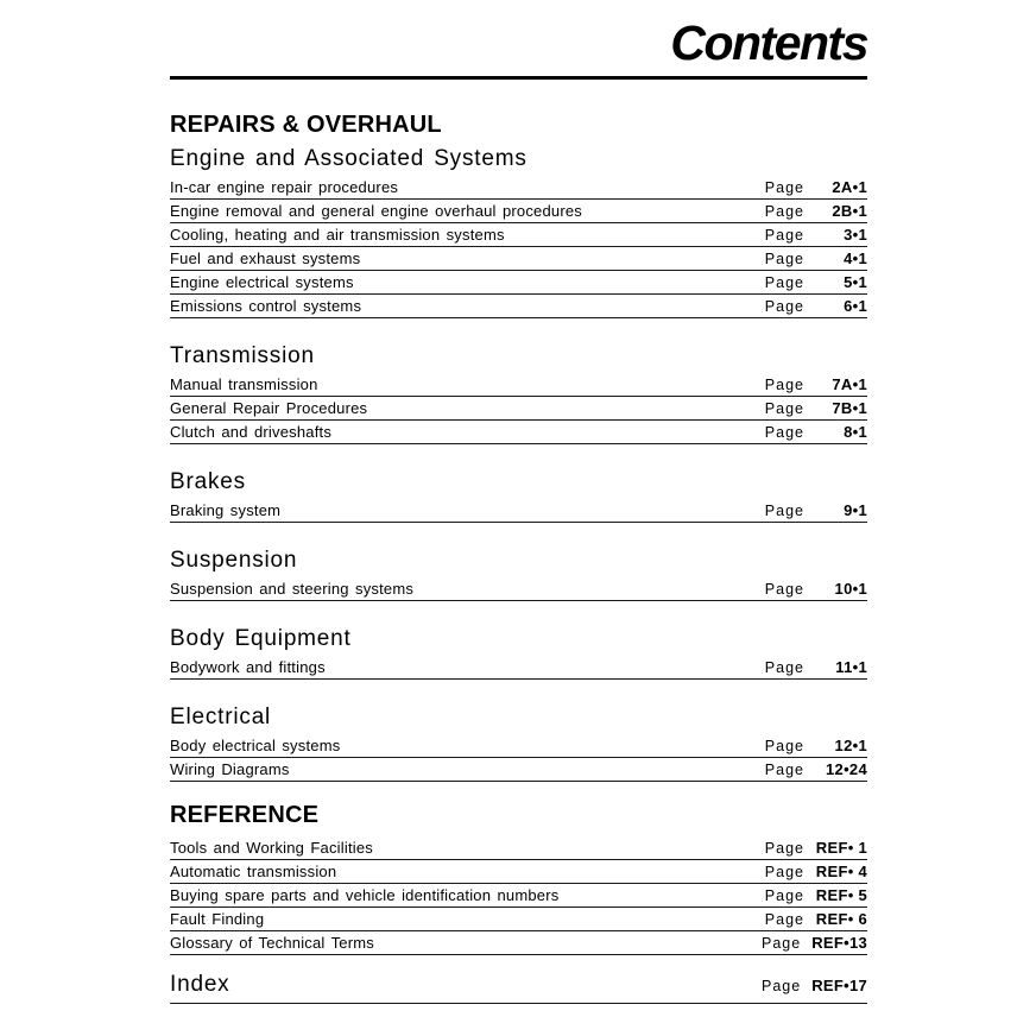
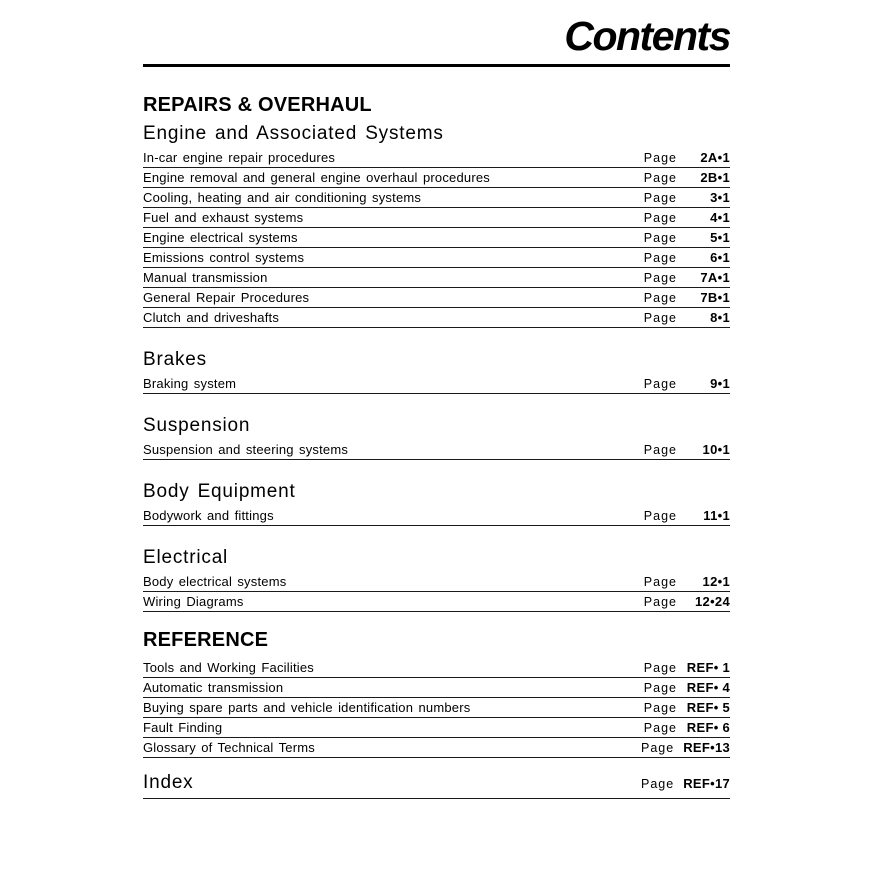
  Contents
  REPAIRS & OVERHAUL
  Engine and Associated Systems
  In-car engine repair procedures
  Page
  2A•1
  Engine removal and general engine overhaul procedures
  Page
  2B•1
- Cooling, heating and air transmission systems
+ Cooling, heating and air conditioning systems
  Page
  3•1
  Fuel and exhaust systems
  Page
  4•1
  Engine electrical systems
  Page
  5•1
  Emissions control systems
  Page
  6•1
- Transmission
  Manual transmission
  Page
  7A•1
  General Repair Procedures
  Page
  7B•1
  Clutch and driveshafts
  Page
  8•1
  Brakes
  Braking system
  Page
  9•1
  Suspension
  Suspension and steering systems
  Page
  10•1
  Body Equipment
  Bodywork and fittings
  Page
  11•1
  Electrical
  Body electrical systems
  Page
  12•1
  Wiring Diagrams
  Page
  12•24
  REFERENCE
  Tools and Working Facilities
  Page
  REF• 1
  Automatic transmission
  Page
  REF• 4
  Buying spare parts and vehicle identification numbers
  Page
  REF• 5
  Fault Finding
  Page
  REF• 6
  Glossary of Technical Terms
  Page
  REF•13
  Index
  Page
  REF•17
